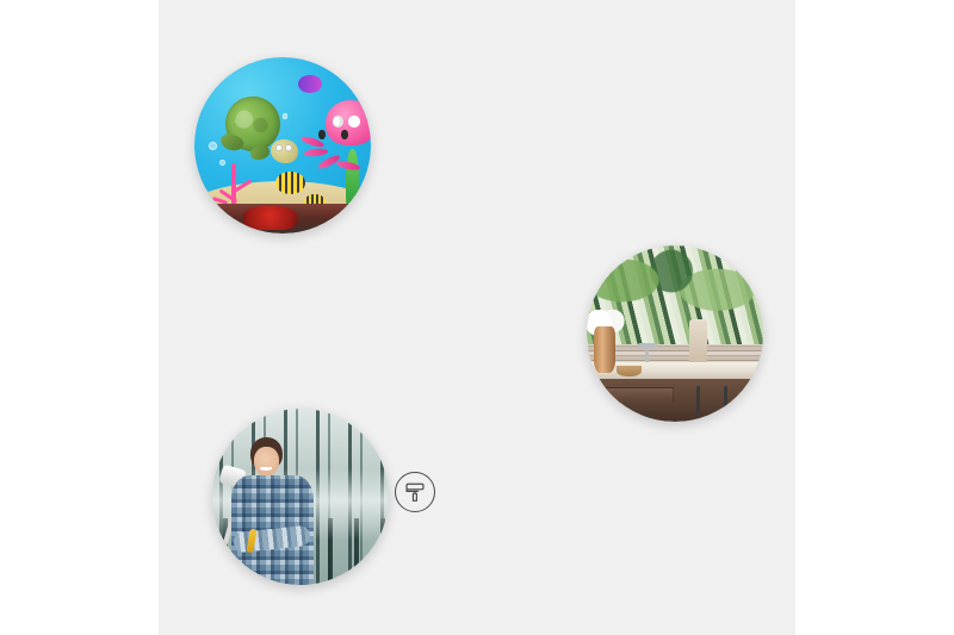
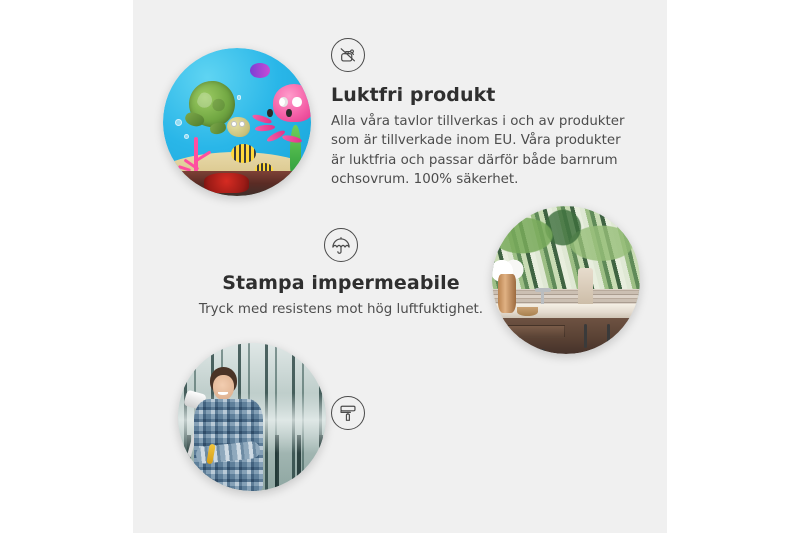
+ Luktfri produkt
+ Alla våra tavlor tillverkas i och av produkter som är tillverkade inom EU. Våra produkter är luktfria och passar därför både barnrum ochsovrum. 100% säkerhet.
+ Stampa impermeabile
+ Tryck med resistens mot hög luftfuktighet.
